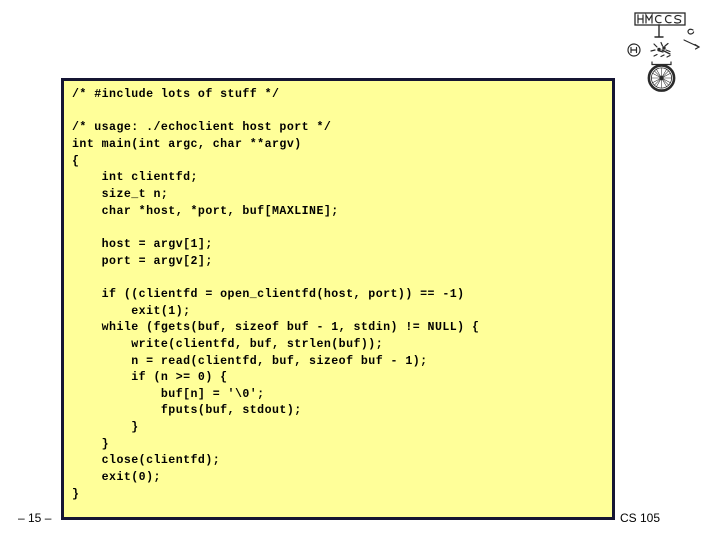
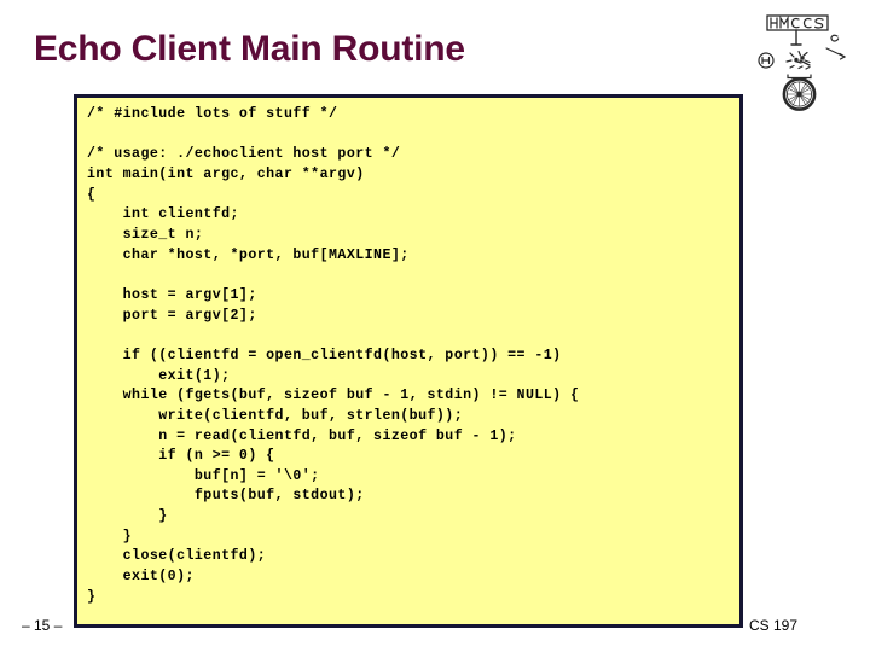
+ Echo Client Main Routine
  /* #include lots of stuff */
  /* usage: ./echoclient host port */
  int main(int argc, char **argv)
  {
  int clientfd;
  size_t n;
  char *host, *port, buf[MAXLINE];
  host = argv[1];
  port = argv[2];
  if ((clientfd = open_clientfd(host, port)) == -1)
  exit(1);
  while (fgets(buf, sizeof buf - 1, stdin) != NULL) {
  write(clientfd, buf, strlen(buf));
  n = read(clientfd, buf, sizeof buf - 1);
  if (n >= 0) {
  buf[n] = '\0';
  fputs(buf, stdout);
  }
  }
  close(clientfd);
  exit(0);
  }
  – 15 –
- CS 105
+ CS 197
